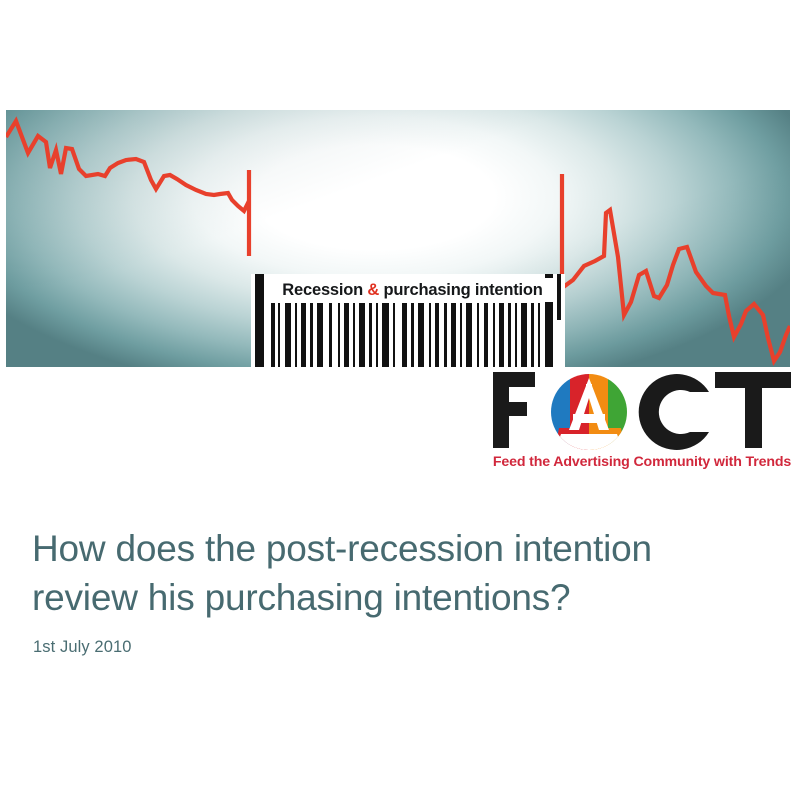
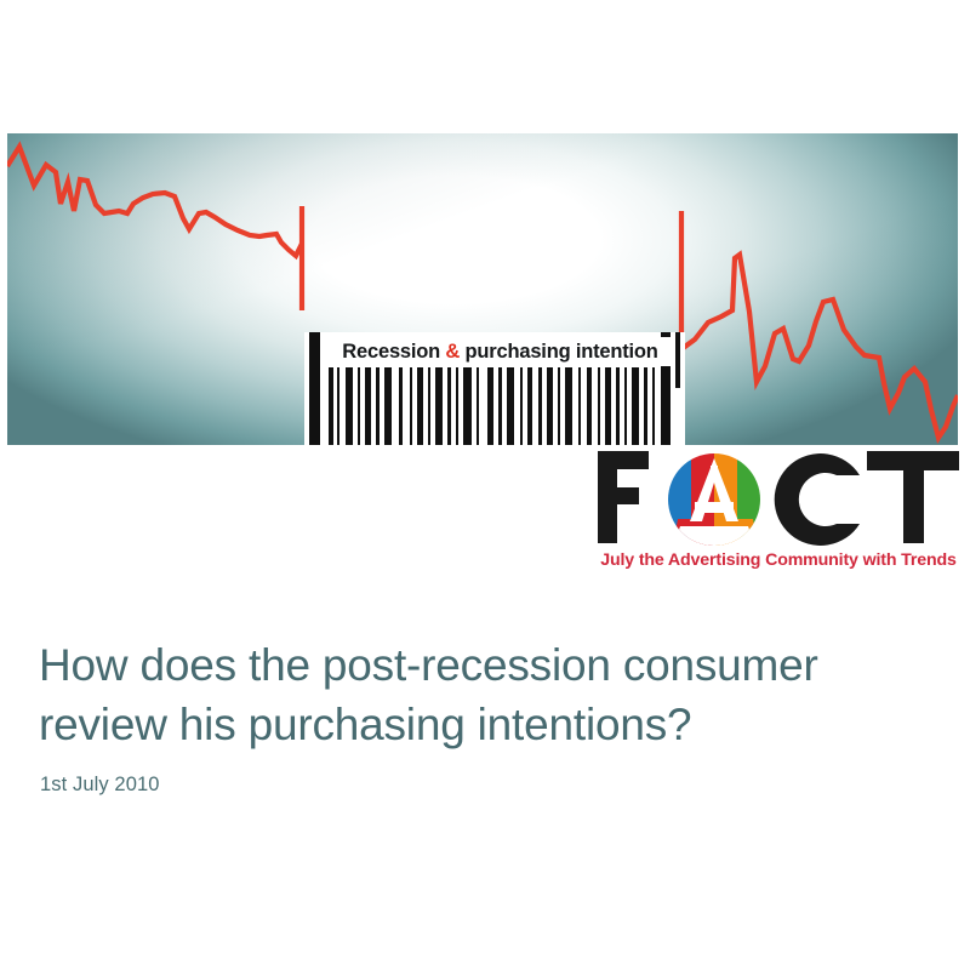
  Recession
  &
  purchasing intention
- Feed the Advertising Community with Trends
+ July the Advertising Community with Trends
- How does the post-recession intention review his purchasing intentions?
+ How does the post-recession consumer review his purchasing intentions?
  1st July 2010
